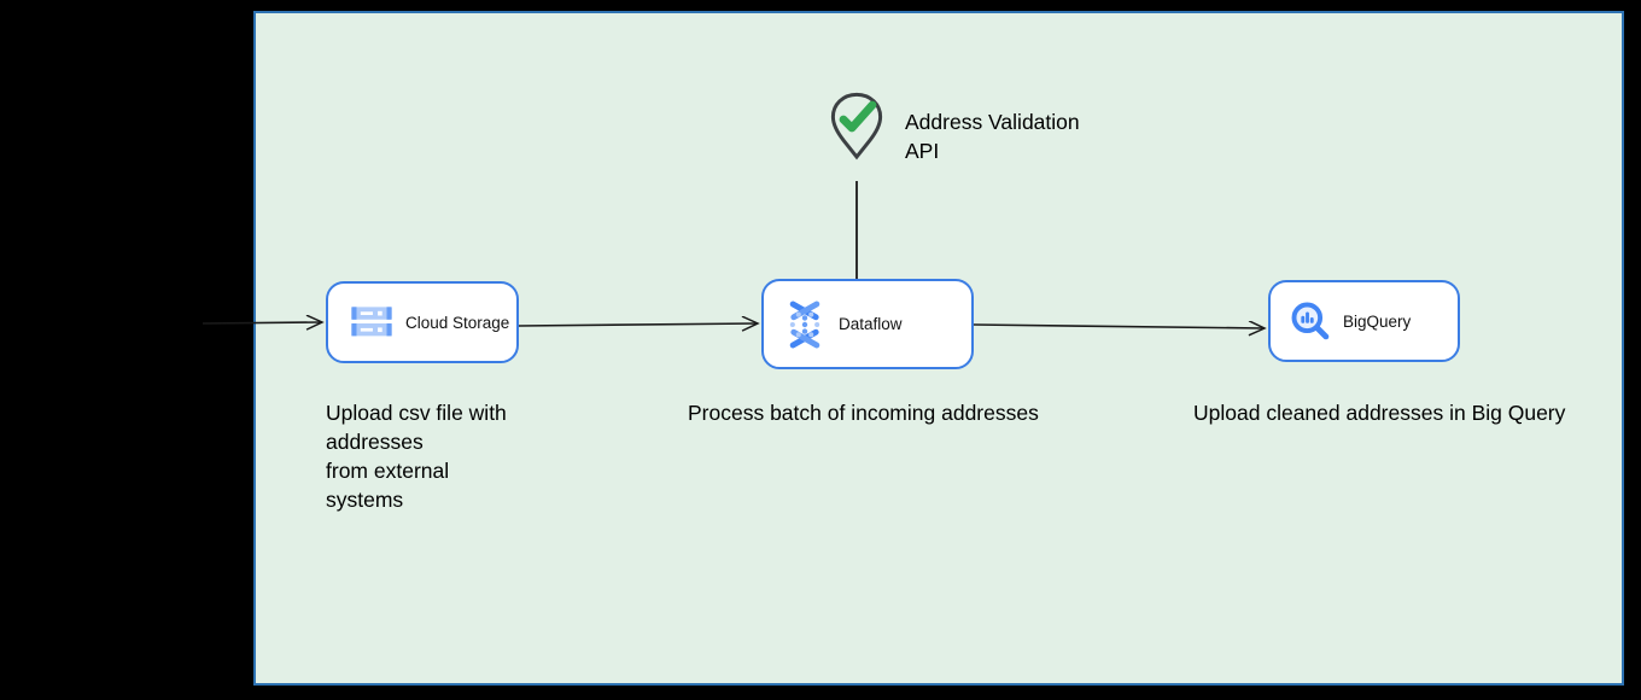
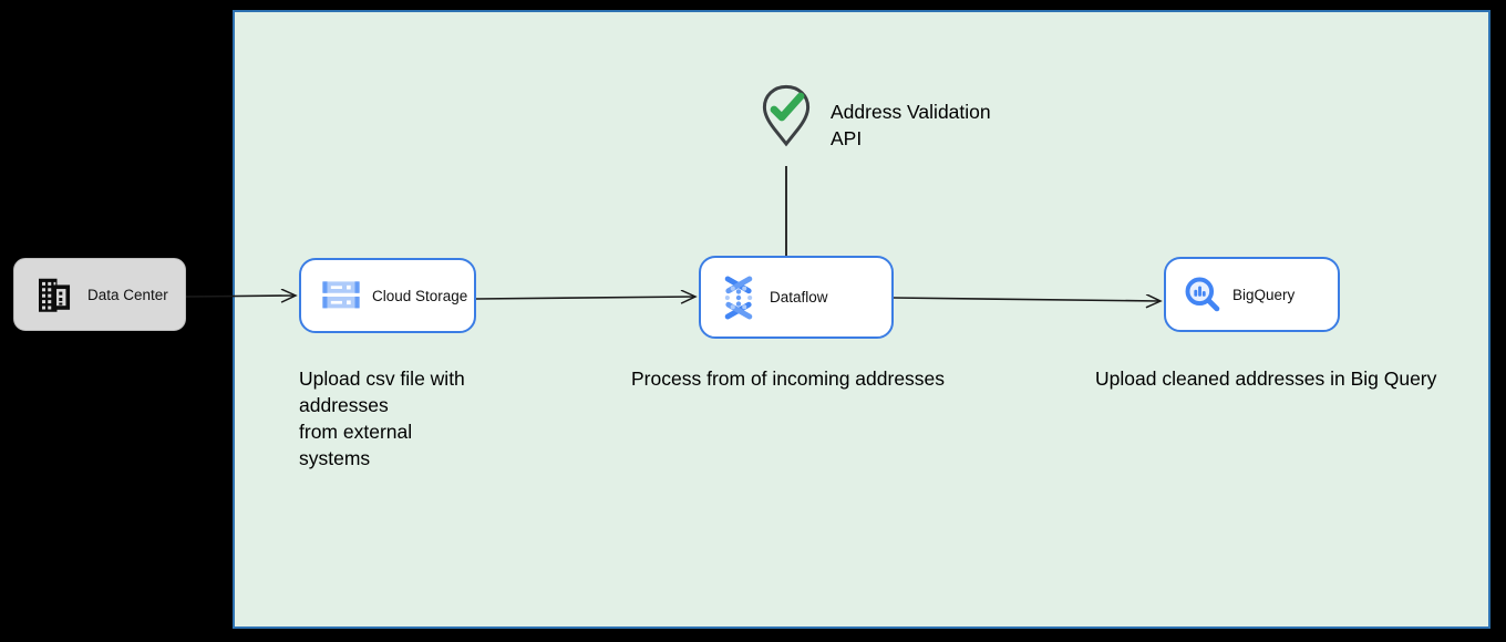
  Address Validation
  API
+ Data Center
  Cloud Storage
  Dataflow
  BigQuery
  Upload csv file with
  addresses
  from external
  systems
- Process batch of incoming addresses
+ Process from of incoming addresses
  Upload cleaned addresses in Big Query
